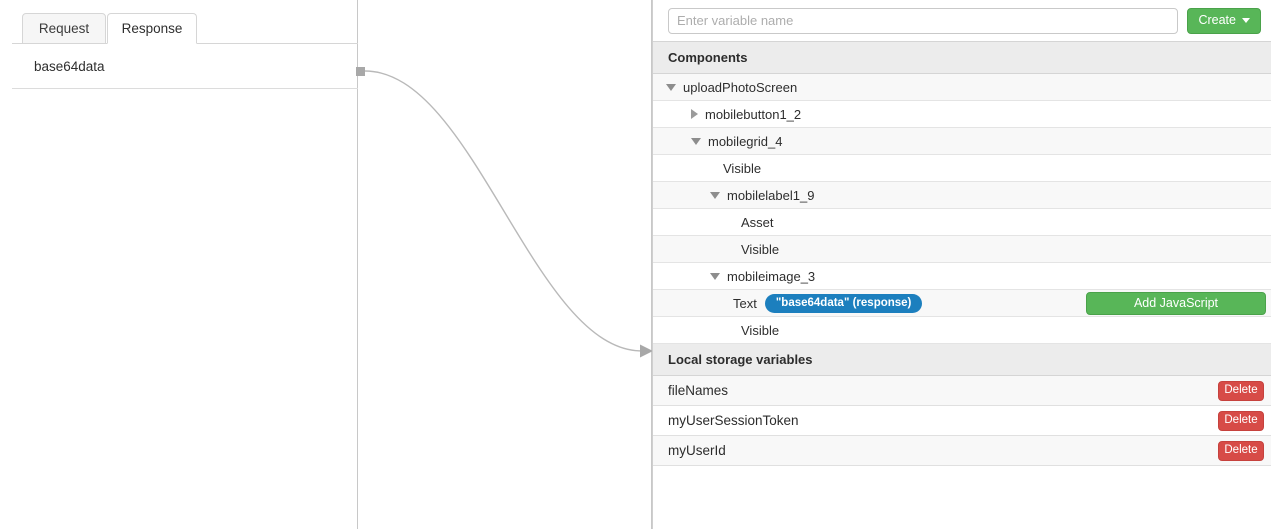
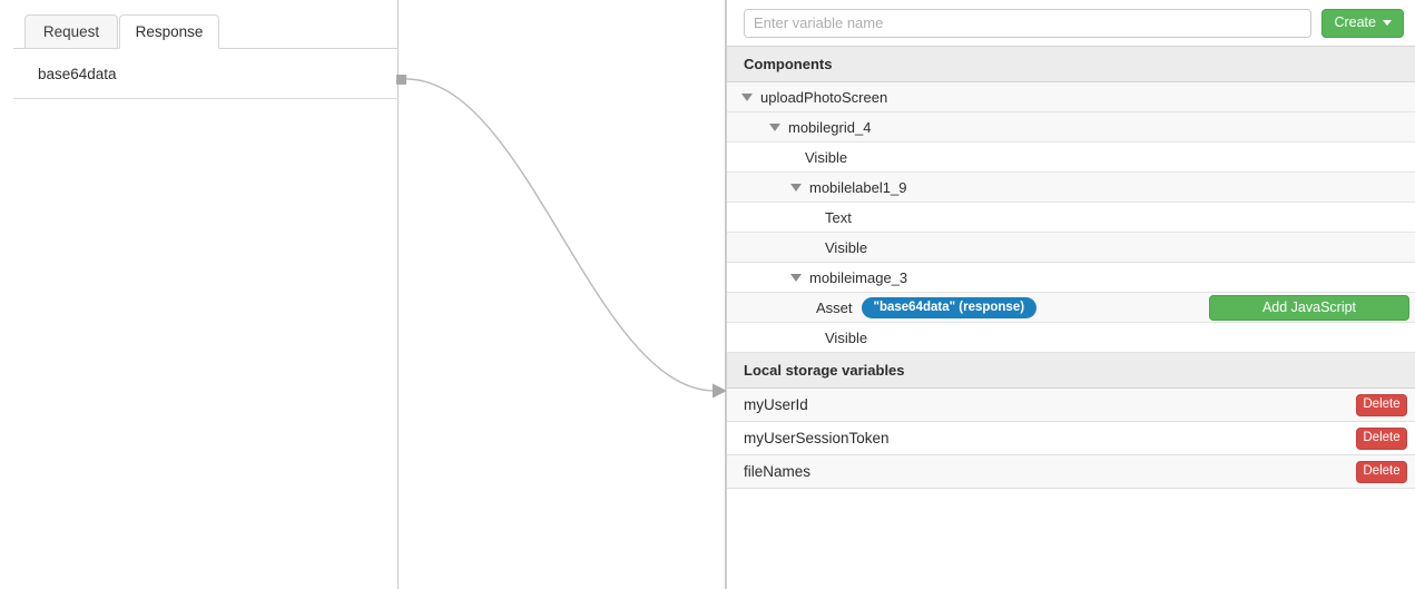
  Request
  Response
  base64data
  Enter variable name
  Create
  Components
  uploadPhotoScreen
- mobilebutton1_2
  mobilegrid_4
  Visible
  mobilelabel1_9
- Asset
+ Text
  Visible
  mobileimage_3
- Text
+ Asset
  "base64data" (response)
  Add JavaScript
  Visible
  Local storage variables
- fileNames
+ myUserId
  Delete
  myUserSessionToken
  Delete
- myUserId
+ fileNames
  Delete
